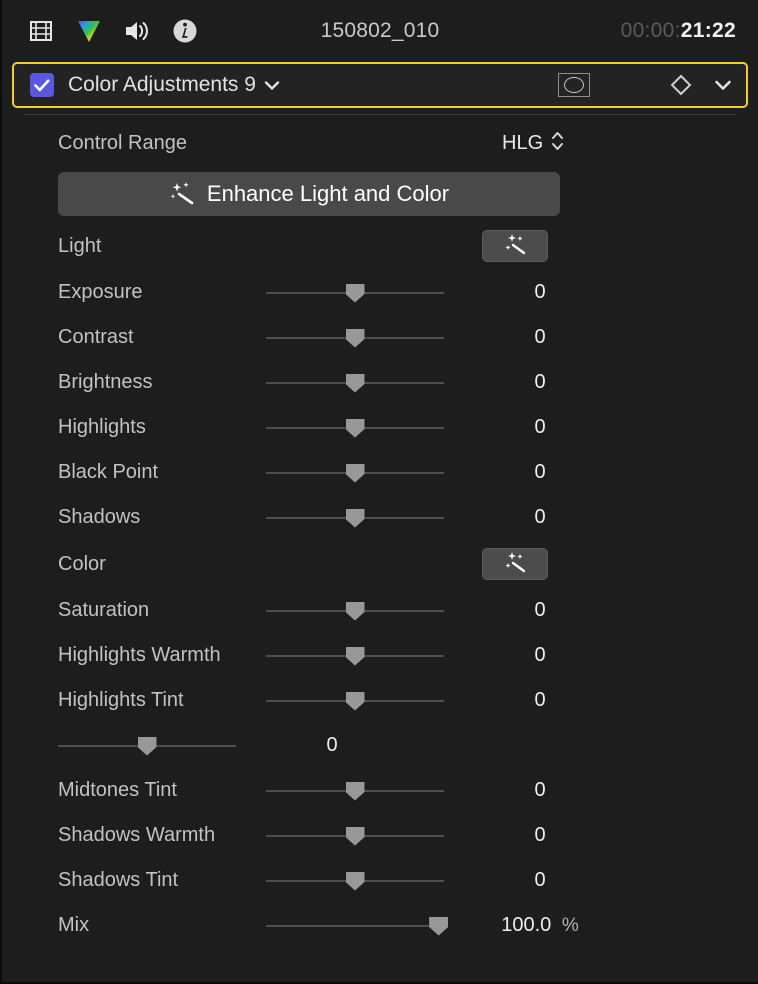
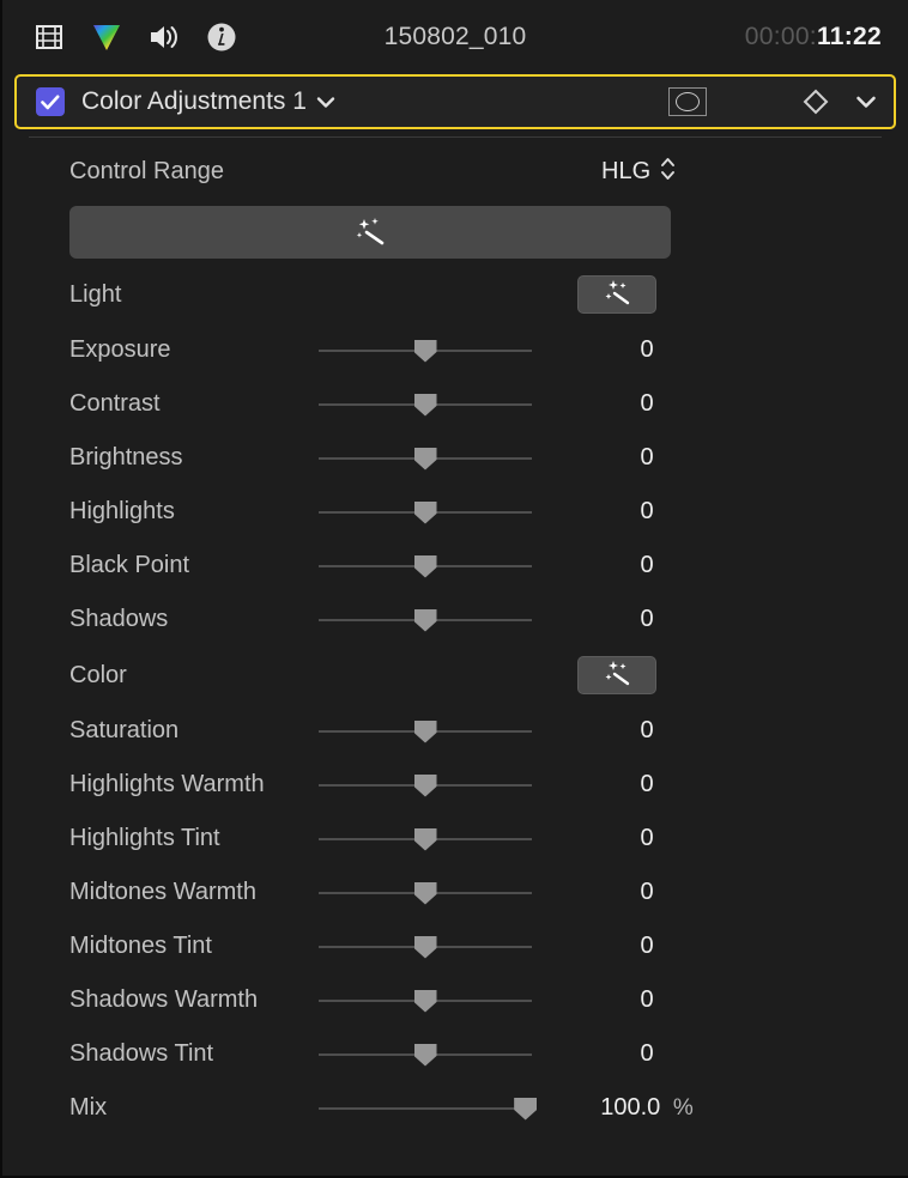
  150802_010
- 00:00:21:22
+ 00:00:11:22
- Color Adjustments 9
+ Color Adjustments 1
  Control Range
  HLG
- Enhance Light and Color
  Light
  Exposure
  0
  Contrast
  0
  Brightness
  0
  Highlights
  0
  Black Point
  0
  Shadows
  0
  Color
  Saturation
  0
  Highlights Warmth
  0
  Highlights Tint
  0
+ Midtones Warmth
  0
  Midtones Tint
  0
  Shadows Warmth
  0
  Shadows Tint
  0
  Mix
  100.0 %
